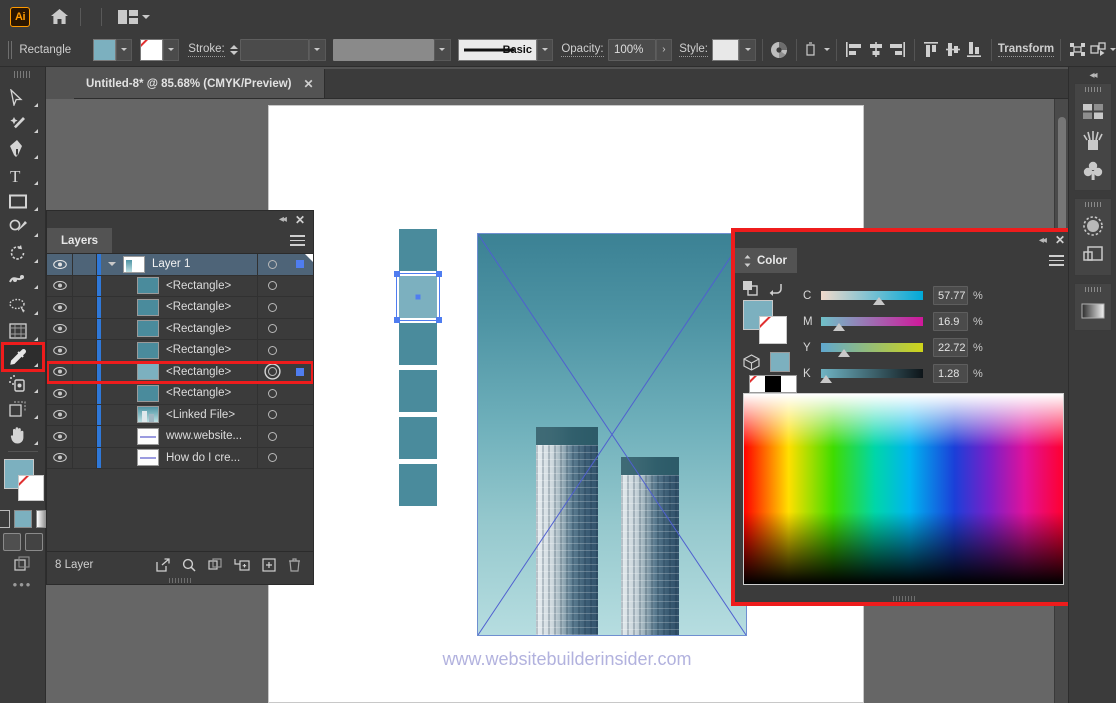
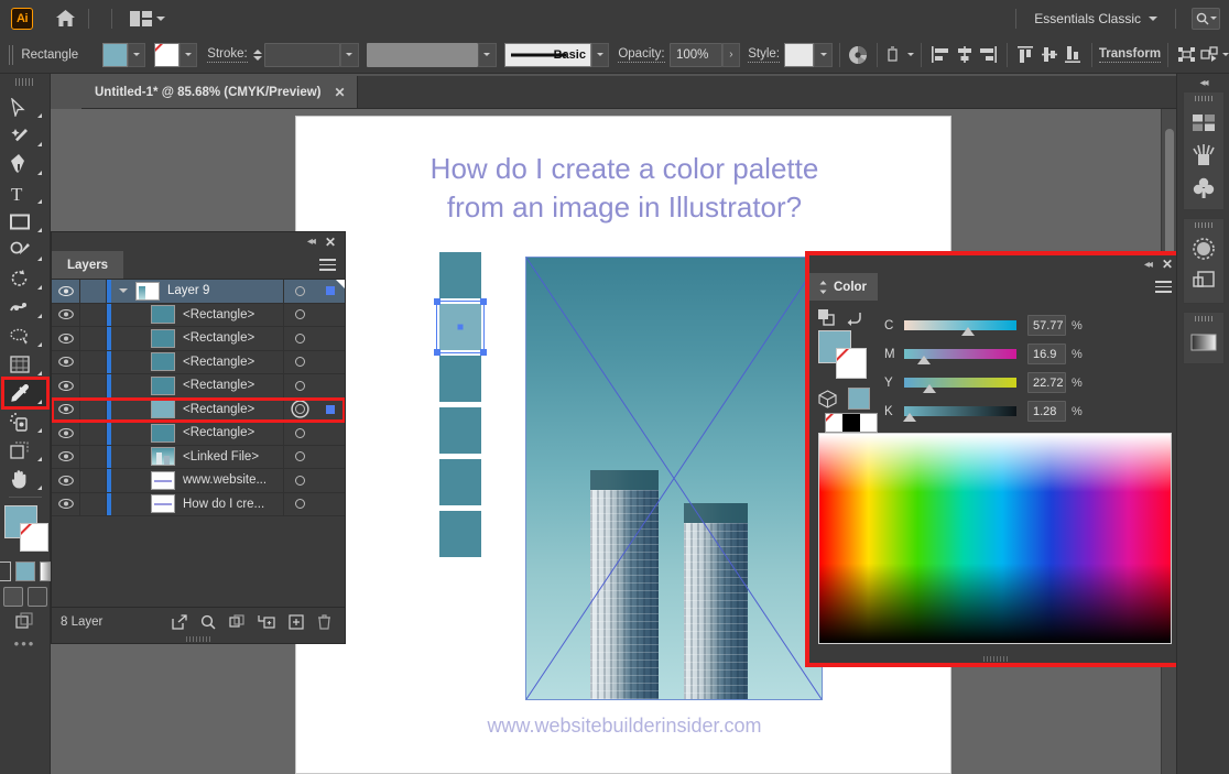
  Ai
+ Essentials Classic
  Rectangle
  Stroke:
  Basic
  Opacity:
  100%
  ›
  Style:
  Transform
- Untitled-8* @ 85.68% (CMYK/Preview)
+ Untitled-1* @ 85.68% (CMYK/Preview)
  ✕
  T
  •••
+ How do I create a color palette
+ from an image in Illustrator?
  www.websitebuilderinsider.com
  ◂◂
  ✕
  Layers
- Layer 1
+ Layer 9
  <Rectangle>
  <Rectangle>
  <Rectangle>
  <Rectangle>
  <Rectangle>
  <Rectangle>
  <Linked File>
  www.website...
  How do I cre...
  8 Layer
  ◂◂
  ✕
  Color
  C
  57.77
  %
  M
  16.9
  %
  Y
  22.72
  %
  K
  1.28
  %
  ◂◂
